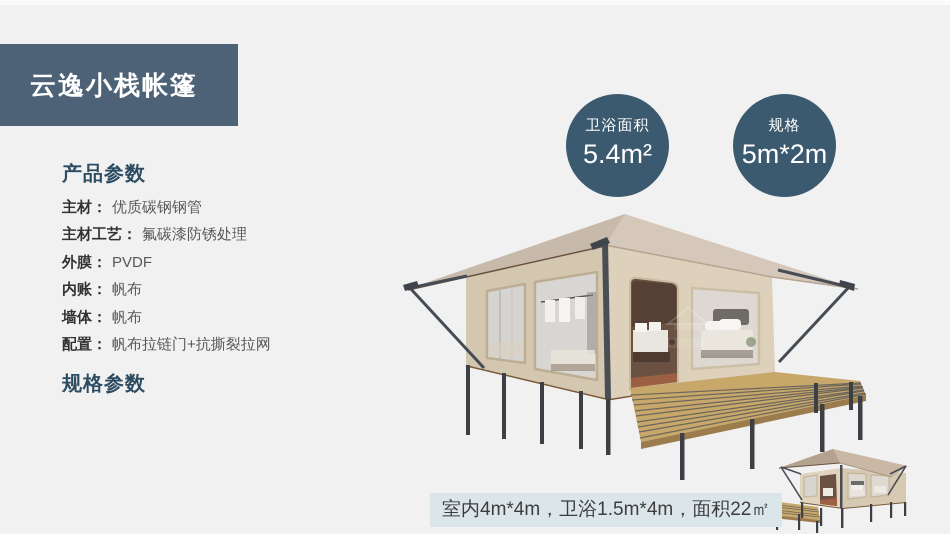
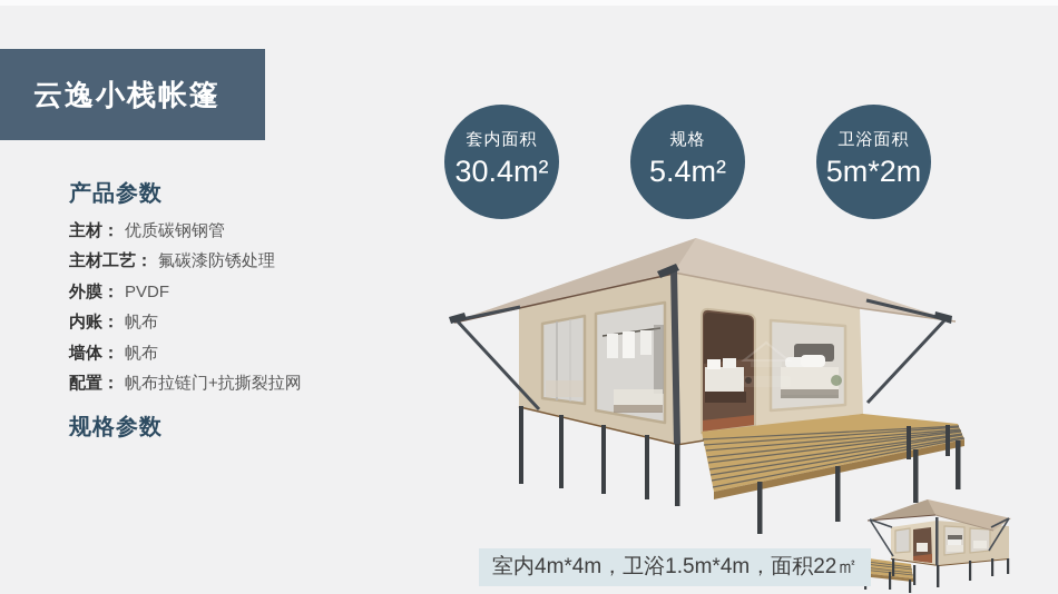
  云逸小栈帐篷
  产品参数
  主材： 优质碳钢钢管
  主材工艺： 氟碳漆防锈处理
  外膜： PVDF
  内账： 帆布
  墙体： 帆布
  配置： 帆布拉链门+抗撕裂拉网
  规格参数
+ 套内面积
+ 30.4m²
- 卫浴面积
+ 规格
  5.4m²
- 规格
+ 卫浴面积
  5m*2m
  室内4m*4m，卫浴1.5m*4m，面积22㎡
